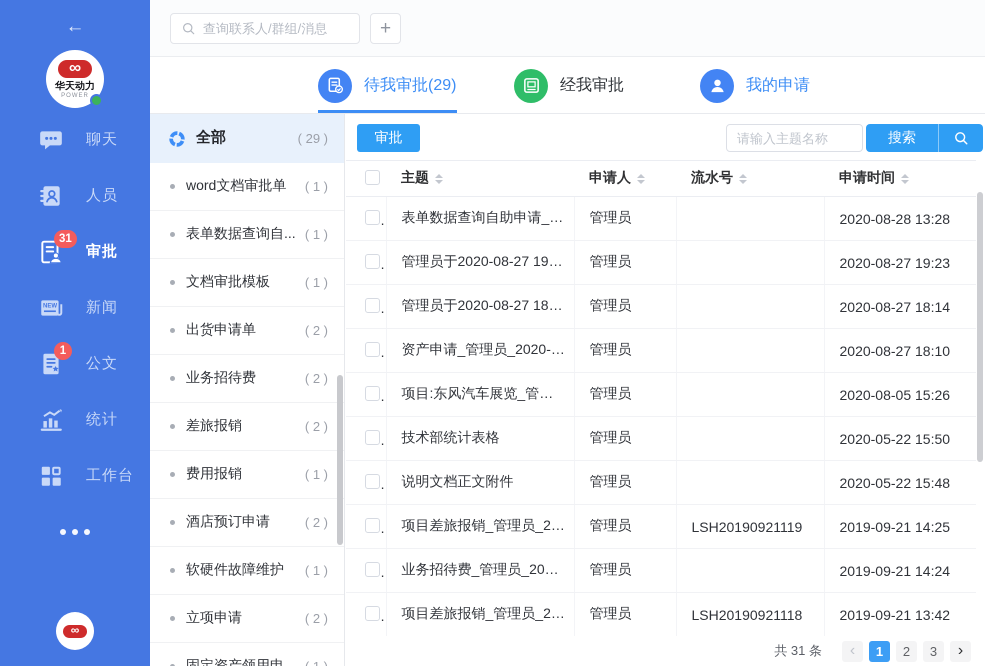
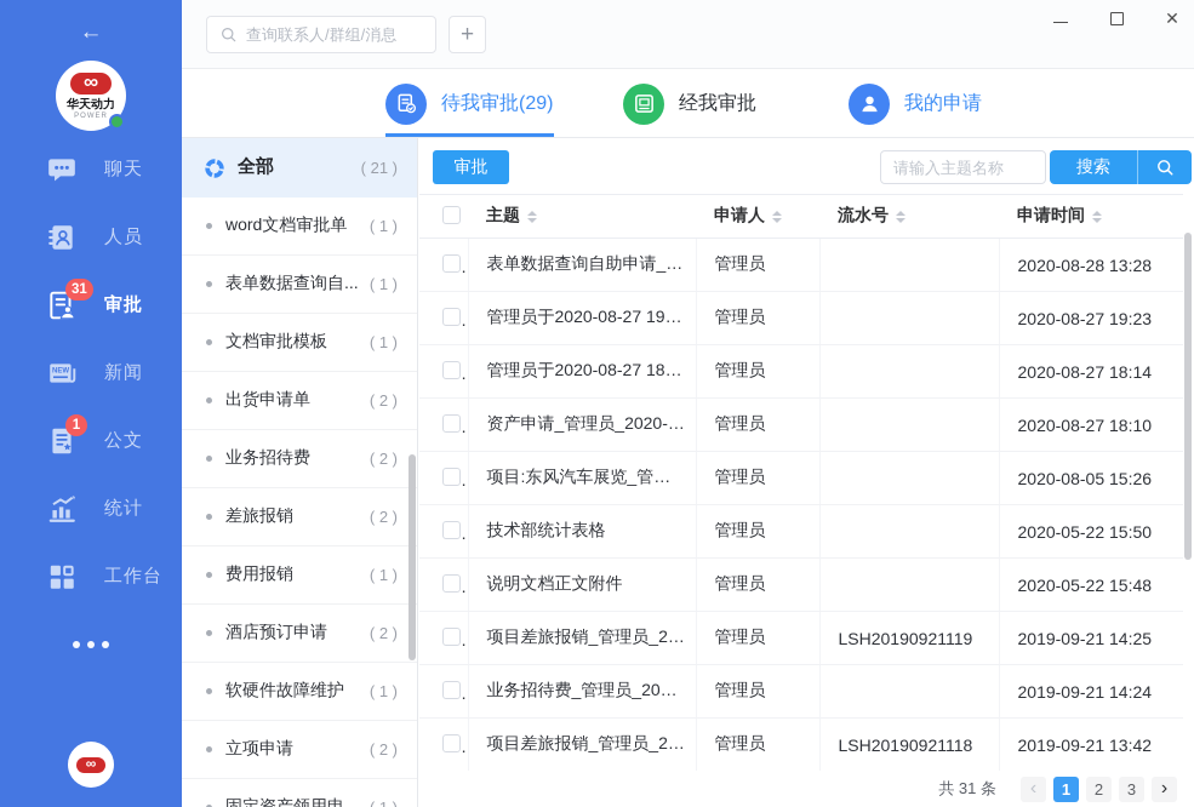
  ←
  ∞
  华天动力
  聊天
  人员
  审批
  31
  新闻
  公文
  1
  统计
  工作台
  ∞
  查询联系人/群组/消息
  +
+ ✕
  待我审批(29)
  经我审批
  我的申请
  全部
- ( 29 )
+ ( 21 )
  word文档审批单
  ( 1 )
  表单数据查询自...
  ( 1 )
  文档审批模板
  ( 1 )
  出货申请单
  ( 2 )
  业务招待费
  ( 2 )
  差旅报销
  ( 2 )
  费用报销
  ( 1 )
  酒店预订申请
  ( 2 )
  软硬件故障维护
  ( 1 )
  立项申请
  ( 2 )
  固定资产领用申...
  审批
  请输入主题名称
  搜索
  	主题	申请人	流水号	申请时间
  	表单数据查询自助申请_管...	管理员		2020-08-28 13:28
  	管理员于2020-08-27 19:3...	管理员		2020-08-27 19:23
  	管理员于2020-08-27 18:0...	管理员		2020-08-27 18:14
  	资产申请_管理员_2020-08..	管理员		2020-08-27 18:10
  	项目:东风汽车展览_管理员..	管理员		2020-08-05 15:26
  	技术部统计表格	管理员		2020-05-22 15:50
  	说明文档正文附件	管理员		2020-05-22 15:48
  	项目差旅报销_管理员_201..	管理员	LSH20190921119	2019-09-21 14:25
  	业务招待费_管理员_2019-..	管理员		2019-09-21 14:24
  	项目差旅报销_管理员_201..	管理员	LSH20190921118	2019-09-21 13:42
  共 31 条
  ‹
  1
  2
  3
  ›
